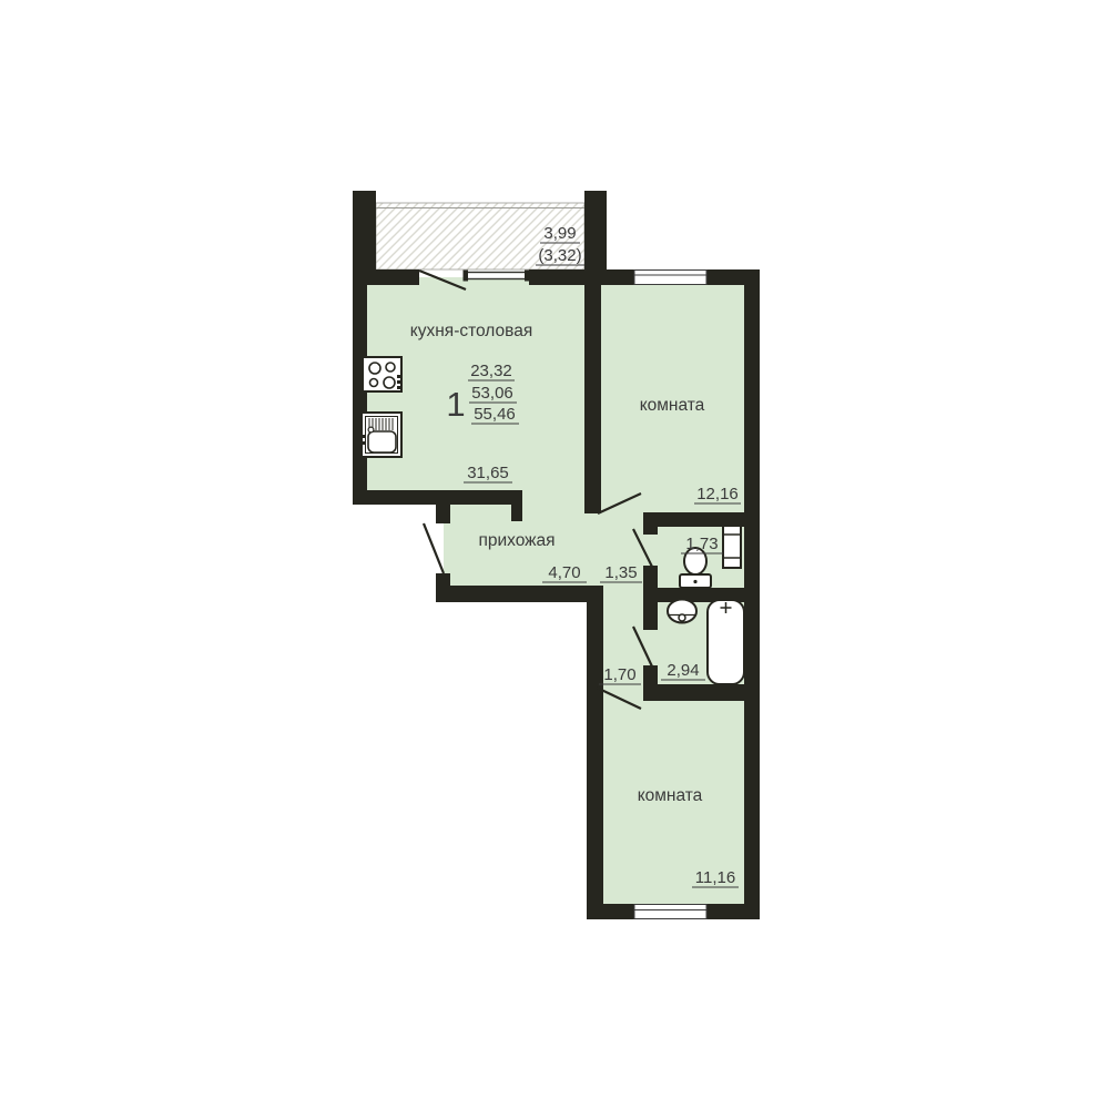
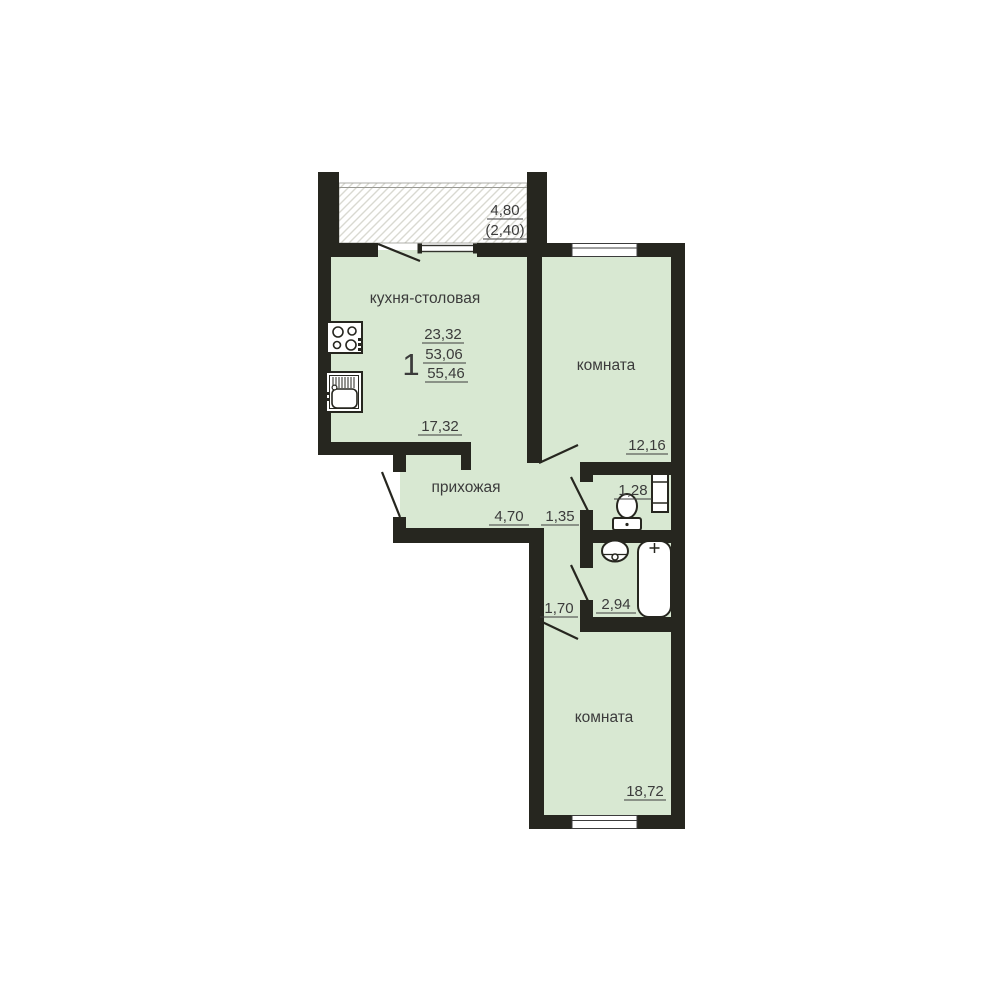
- 3,99
+ 4,80
- (3,32)
+ (2,40)
  кухня-столовая
  1
  23,32
  53,06
  55,46
- 31,65
+ 17,32
  комната
  12,16
  прихожая
  4,70
  1,35
- 1,73
+ 1,28
  2,94
  1,70
  комната
- 11,16
+ 18,72
